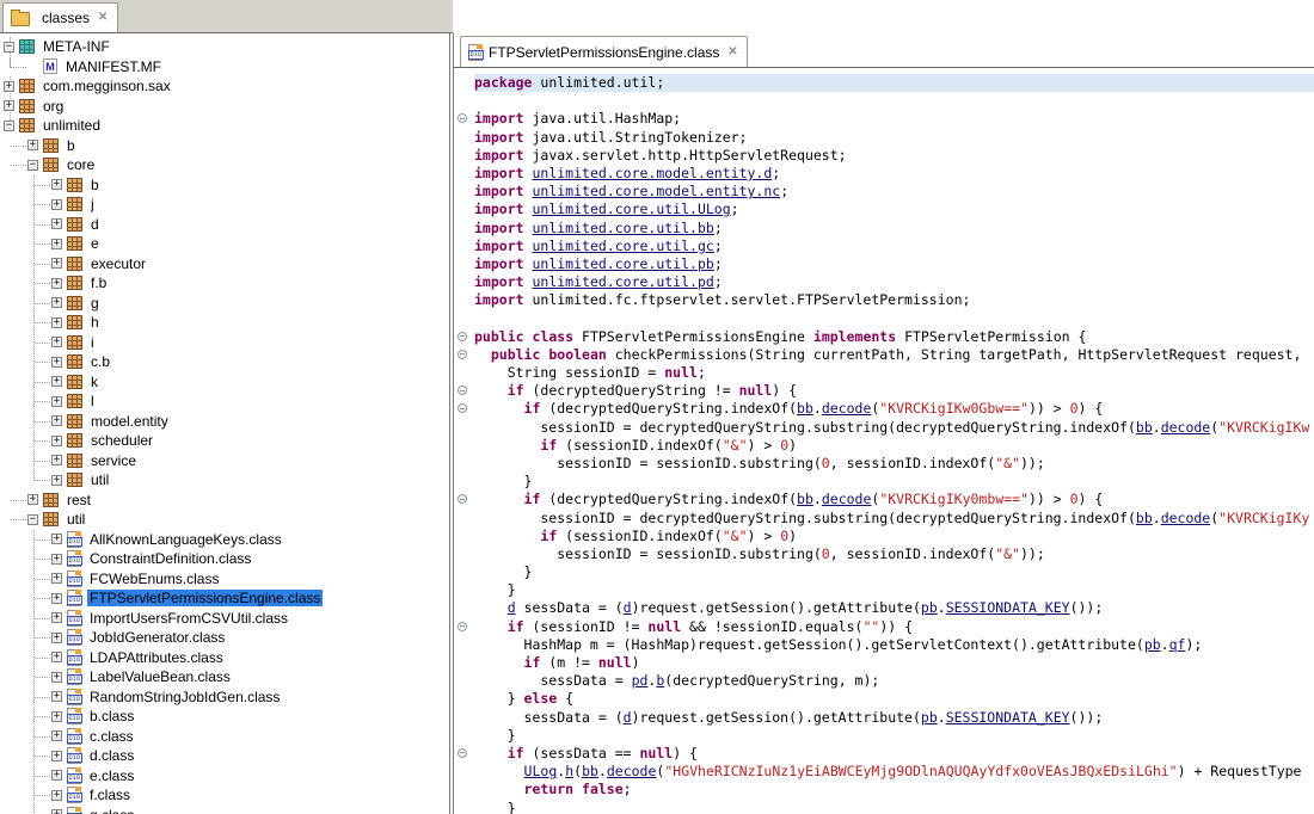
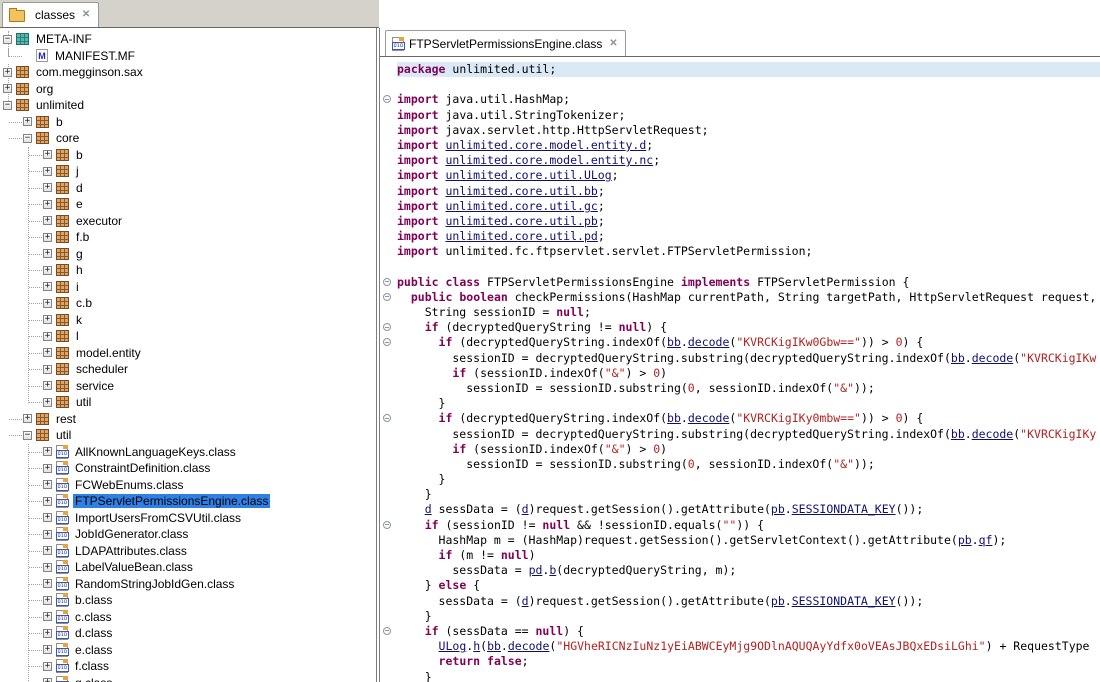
  classes
  −
  META-INF
  MANIFEST.MF
  +
  com.megginson.sax
  +
  org
  −
  unlimited
  +
  b
  −
  core
  +
  b
  +
  j
  +
  d
  +
  e
  +
  executor
  +
  f.b
  +
  g
  +
  h
  +
  i
  +
  c.b
  +
  k
  +
  l
  +
  model.entity
  +
  scheduler
  +
  service
  +
  util
  +
  rest
  −
  util
  +
  AllKnownLanguageKeys.class
  +
  ConstraintDefinition.class
  +
  FCWebEnums.class
  +
  FTPServletPermissionsEngine.class
  +
  ImportUsersFromCSVUtil.class
  +
  JobIdGenerator.class
  +
  LDAPAttributes.class
  +
  LabelValueBean.class
  +
  RandomStringJobIdGen.class
  +
  b.class
  +
  c.class
  +
  d.class
  +
  e.class
  +
  f.class
  FTPServletPermissionsEngine.class
  package unlimited.util;
  import java.util.HashMap;
  import java.util.StringTokenizer;
  import javax.servlet.http.HttpServletRequest;
  import unlimited.core.model.entity.d;
  import unlimited.core.model.entity.nc;
  import unlimited.core.util.ULog;
  import unlimited.core.util.bb;
  import unlimited.core.util.gc;
  import unlimited.core.util.pb;
  import unlimited.core.util.pd;
  import unlimited.fc.ftpservlet.servlet.FTPServletPermission;
  public class FTPServletPermissionsEngine implements FTPServletPermission {
- public boolean checkPermissions(String currentPath, String targetPath, HttpServletRequest request,
+ public boolean checkPermissions(HashMap currentPath, String targetPath, HttpServletRequest request,
  String sessionID = null;
  if (decryptedQueryString != null) {
  if (decryptedQueryString.indexOf(bb.decode("KVRCKigIKw0Gbw==")) > 0) {
  sessionID = decryptedQueryString.substring(decryptedQueryString.indexOf(bb.decode("KVRCKigIKw
  if (sessionID.indexOf("&") > 0)
  sessionID = sessionID.substring(0, sessionID.indexOf("&"));
  }
  if (decryptedQueryString.indexOf(bb.decode("KVRCKigIKy0mbw==")) > 0) {
  sessionID = decryptedQueryString.substring(decryptedQueryString.indexOf(bb.decode("KVRCKigIKy
  if (sessionID.indexOf("&") > 0)
  sessionID = sessionID.substring(0, sessionID.indexOf("&"));
  }
  }
  d sessData = (d)request.getSession().getAttribute(pb.SESSIONDATA_KEY());
  if (sessionID != null && !sessionID.equals("")) {
  HashMap m = (HashMap)request.getSession().getServletContext().getAttribute(pb.qf);
  if (m != null)
  sessData = pd.b(decryptedQueryString, m);
  } else {
  sessData = (d)request.getSession().getAttribute(pb.SESSIONDATA_KEY());
  }
  if (sessData == null) {
  ULog.h(bb.decode("HGVheRICNzIuNz1yEiABWCEyMjg9ODlnAQUQAyYdfx0oVEAsJBQxEDsiLGhi") + RequestType
  return false;
  }
